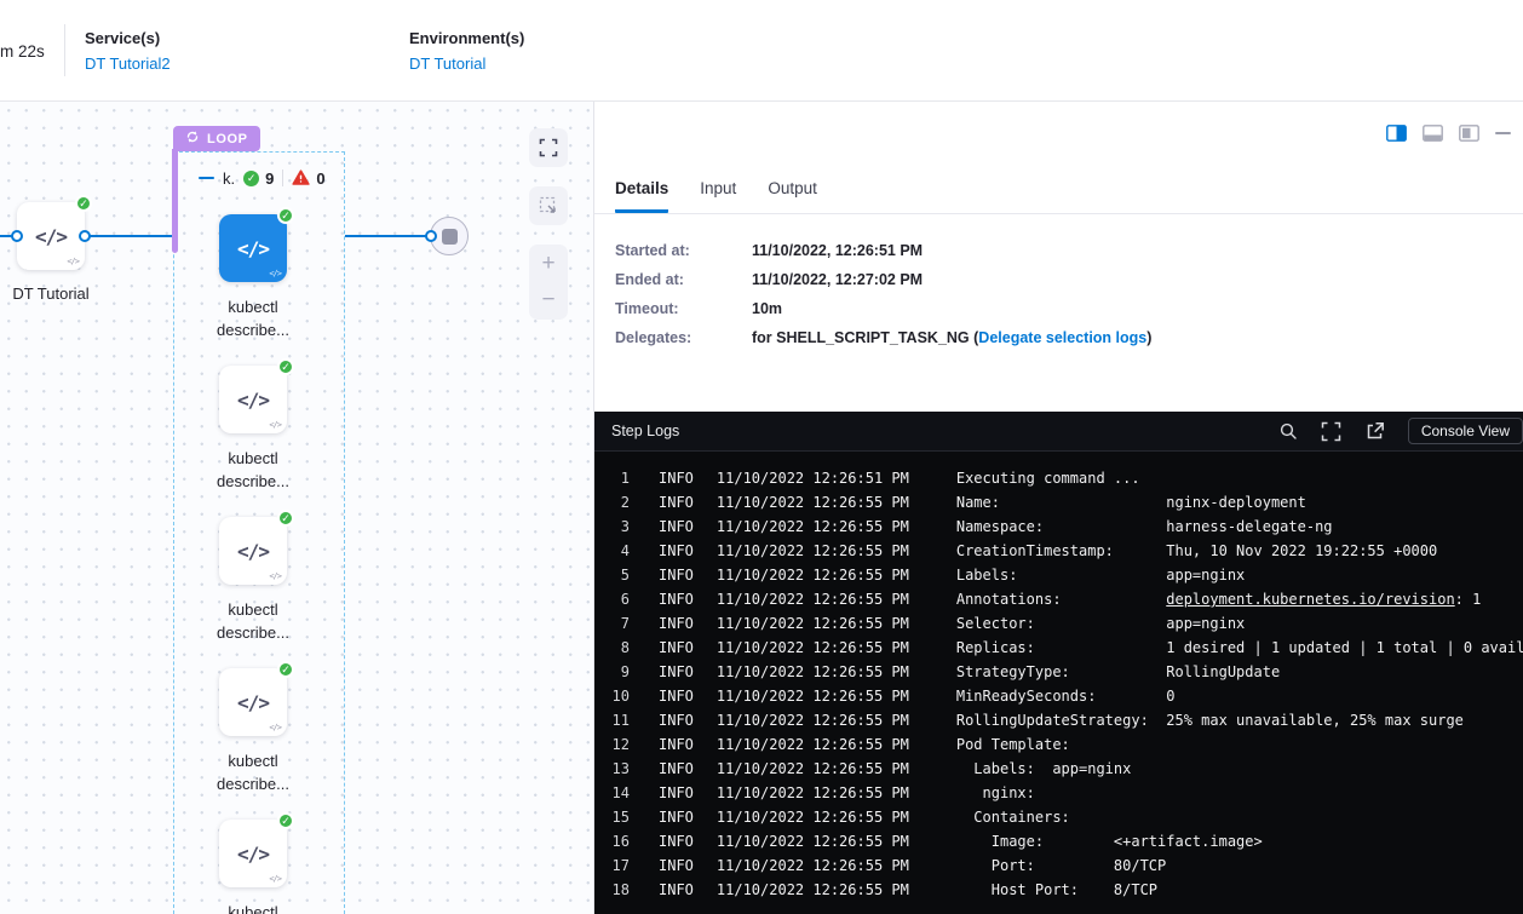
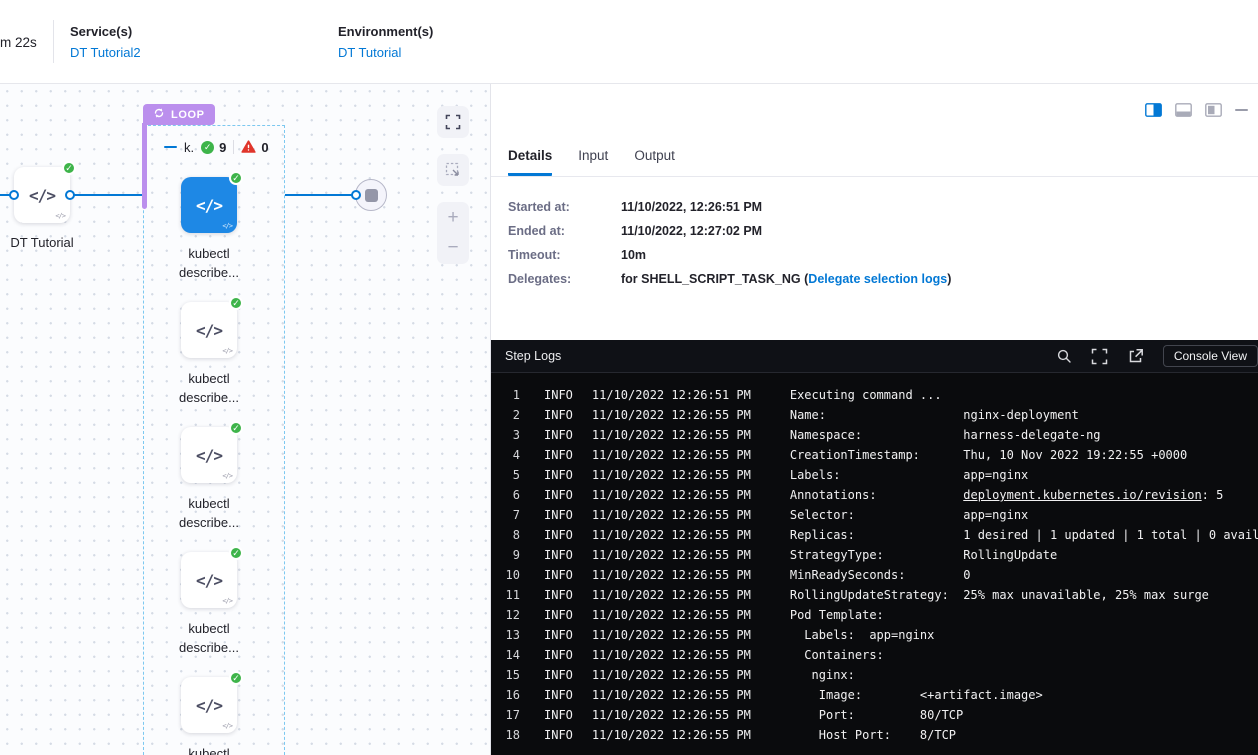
  m 22s
  Service(s)
  DT Tutorial2
  Environment(s)
  DT Tutorial
  LOOP
  k.
  ✓
  9
  0
  </>
  </>
  ✓
  DT Tutorial
  </>
  </>
  ✓
  kubectl
  describe...
  </>
  </>
  ✓
  kubectl
  describe...
  </>
  </>
  ✓
  kubectl
  describe...
  </>
  </>
  ✓
  kubectl
  describe...
  </>
  </>
  ✓
  kubectl
  +
  −
  Details
  Input
  Output
  Started at:
  11/10/2022, 12:26:51 PM
  Ended at:
  11/10/2022, 12:27:02 PM
  Timeout:
  10m
  Delegates:
  for SHELL_SCRIPT_TASK_NG (Delegate selection logs)
  Step Logs
  Console View
  1
  INFO
  11/10/2022 12:26:51 PM
  Executing command ...
  2
  INFO
  11/10/2022 12:26:55 PM
  Name: nginx-deployment
  3
  INFO
  11/10/2022 12:26:55 PM
  Namespace: harness-delegate-ng
  4
  INFO
  11/10/2022 12:26:55 PM
  CreationTimestamp: Thu, 10 Nov 2022 19:22:55 +0000
  5
  INFO
  11/10/2022 12:26:55 PM
  Labels: app=nginx
  6
  INFO
  11/10/2022 12:26:55 PM
- Annotations: deployment.kubernetes.io/revision: 1
+ Annotations: deployment.kubernetes.io/revision: 5
  7
  INFO
  11/10/2022 12:26:55 PM
  Selector: app=nginx
  8
  INFO
  11/10/2022 12:26:55 PM
  Replicas: 1 desired | 1 updated | 1 total | 0 avail
  9
  INFO
  11/10/2022 12:26:55 PM
  StrategyType: RollingUpdate
  10
  INFO
  11/10/2022 12:26:55 PM
  MinReadySeconds: 0
  11
  INFO
  11/10/2022 12:26:55 PM
  RollingUpdateStrategy: 25% max unavailable, 25% max surge
  12
  INFO
  11/10/2022 12:26:55 PM
  Pod Template:
  13
  INFO
  11/10/2022 12:26:55 PM
  Labels: app=nginx
  14
  INFO
  11/10/2022 12:26:55 PM
- nginx:
+ Containers:
  15
  INFO
  11/10/2022 12:26:55 PM
- Containers:
+ nginx:
  16
  INFO
  11/10/2022 12:26:55 PM
  Image: <+artifact.image>
  17
  INFO
  11/10/2022 12:26:55 PM
  Port: 80/TCP
  18
  INFO
  11/10/2022 12:26:55 PM
  Host Port: 8/TCP
